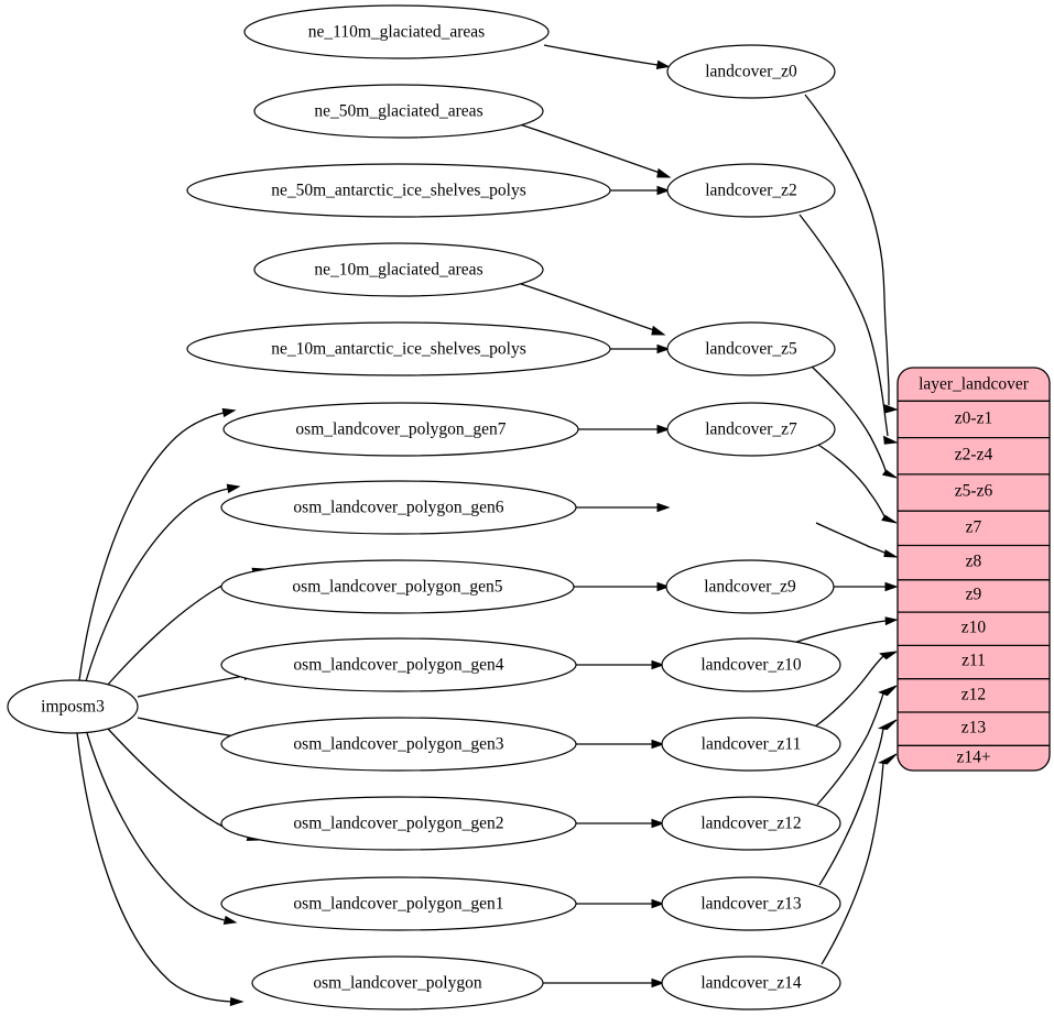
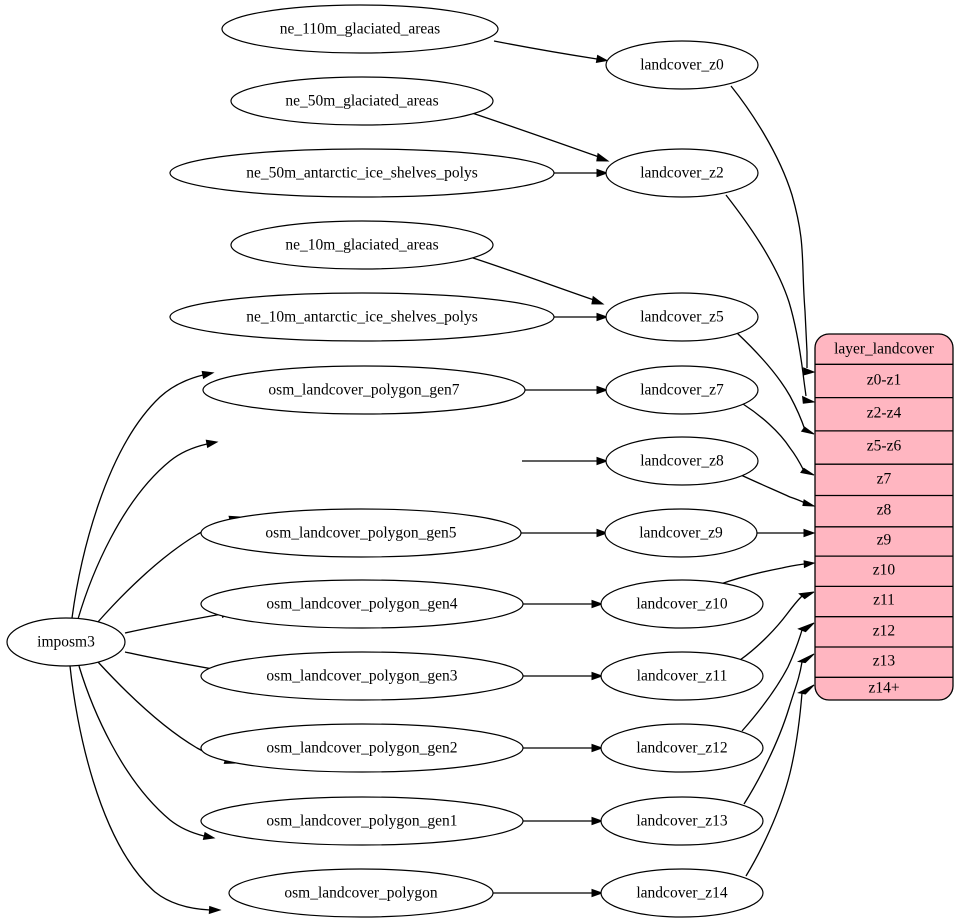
  imposm3
  ne_110m_glaciated_areas
  ne_50m_glaciated_areas
  ne_50m_antarctic_ice_shelves_polys
  ne_10m_glaciated_areas
  ne_10m_antarctic_ice_shelves_polys
  osm_landcover_polygon_gen7
- osm_landcover_polygon_gen6
  osm_landcover_polygon_gen5
  osm_landcover_polygon_gen4
  osm_landcover_polygon_gen3
  osm_landcover_polygon_gen2
  osm_landcover_polygon_gen1
  osm_landcover_polygon
  landcover_z0
  landcover_z2
  landcover_z5
  landcover_z7
+ landcover_z8
  landcover_z9
  landcover_z10
  landcover_z11
  landcover_z12
  landcover_z13
  landcover_z14
  layer_landcover
  z0-z1
  z2-z4
  z5-z6
  z7
  z8
  z9
  z10
  z11
  z12
  z13
  z14+
